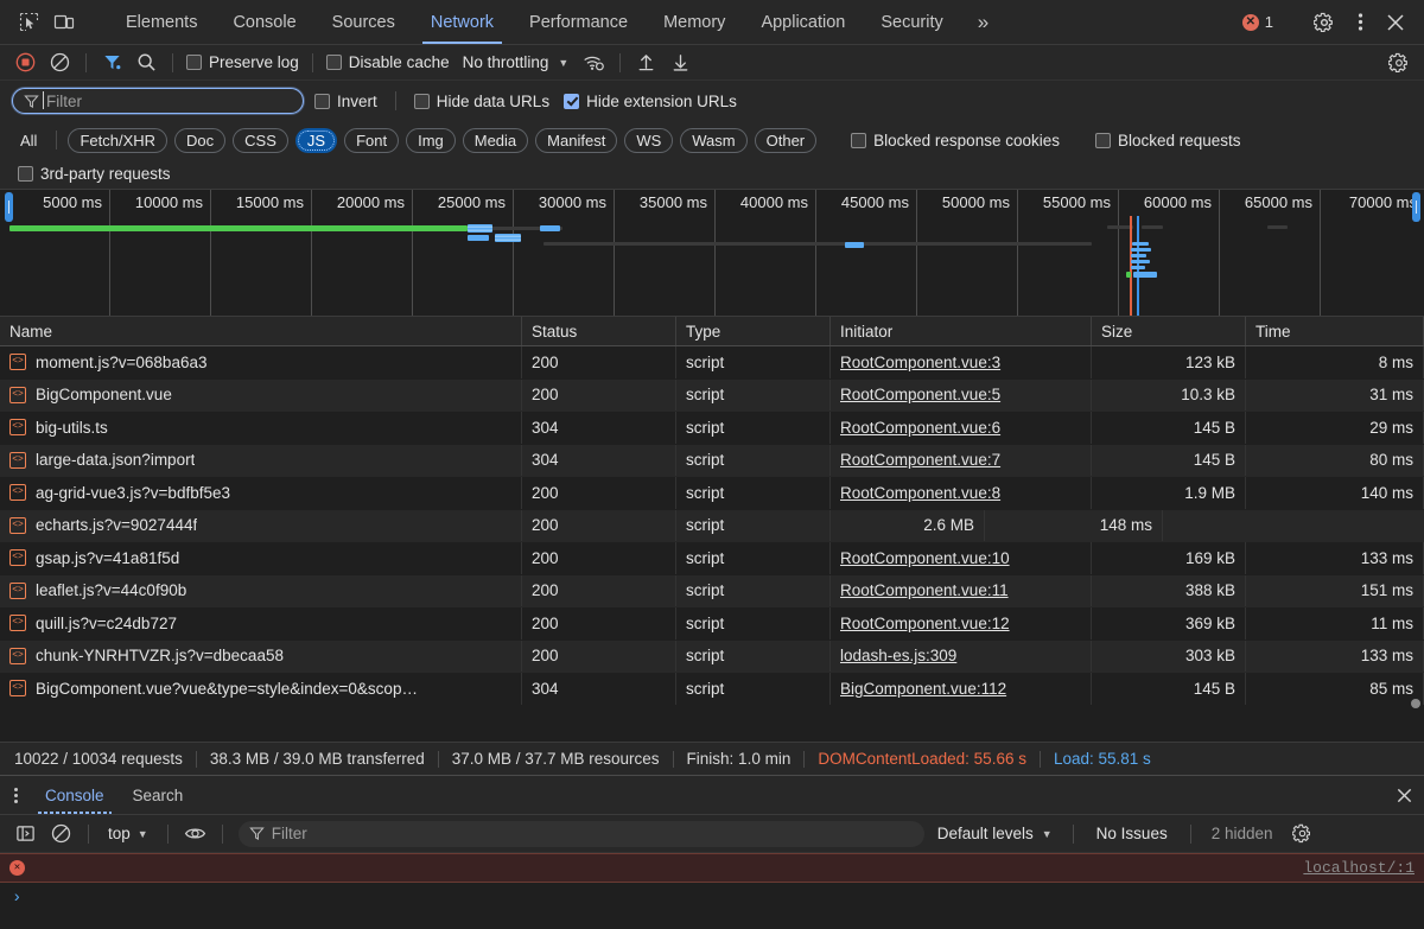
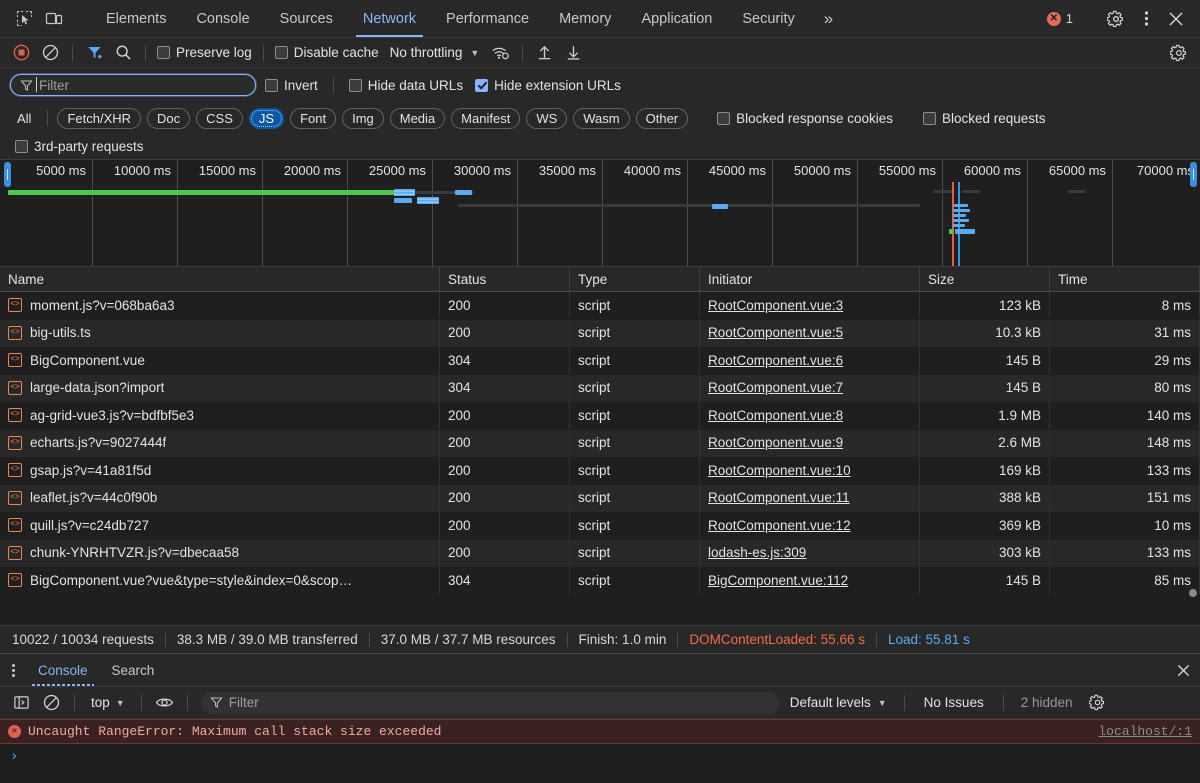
  Elements
  Console
  Sources
  Network
  Performance
  Memory
  Application
  Security
  »
  ✕
  1
  Preserve log
  Disable cache
  No throttling
  ▼
  Filter
  Invert
  Hide data URLs
  Hide extension URLs
  All
  Fetch/XHR
  Doc
  CSS
  JS
  Font
  Img
  Media
  Manifest
  WS
  Wasm
  Other
  Blocked response cookies
  Blocked requests
  3rd-party requests
  5000 ms
  10000 ms
  15000 ms
  20000 ms
  25000 ms
  30000 ms
  35000 ms
  40000 ms
  45000 ms
  50000 ms
  55000 ms
  60000 ms
  65000 ms
  70000 m
  Name
  Status
  Type
  Initiator
  Size
  Time
  <>
  moment.js?v=068ba6a3
  200
  script
  RootComponent.vue:3
  123 kB
  8 ms
  <>
- BigComponent.vue
+ big-utils.ts
  200
  script
  RootComponent.vue:5
  10.3 kB
  31 ms
  <>
- big-utils.ts
+ BigComponent.vue
  304
  script
  RootComponent.vue:6
  145 B
  29 ms
  <>
  large-data.json?import
  304
  script
  RootComponent.vue:7
  145 B
  80 ms
  <>
  ag-grid-vue3.js?v=bdfbf5e3
  200
  script
  RootComponent.vue:8
  1.9 MB
  140 ms
  <>
  echarts.js?v=9027444f
  200
  script
+ RootComponent.vue:9
  2.6 MB
  148 ms
  <>
  gsap.js?v=41a81f5d
  200
  script
  RootComponent.vue:10
  169 kB
  133 ms
  <>
  leaflet.js?v=44c0f90b
  200
  script
  RootComponent.vue:11
  388 kB
  151 ms
  <>
  quill.js?v=c24db727
  200
  script
  RootComponent.vue:12
  369 kB
- 11 ms
+ 10 ms
  <>
  chunk-YNRHTVZR.js?v=dbecaa58
  200
  script
  lodash-es.js:309
  303 kB
  133 ms
  <>
  BigComponent.vue?vue&type=style&index=0&scop…
  304
  script
  BigComponent.vue:112
  145 B
  85 ms
  10022 / 10034 requests
  38.3 MB / 39.0 MB transferred
  37.0 MB / 37.7 MB resources
  Finish: 1.0 min
  DOMContentLoaded: 55.66 s
  Load: 55.81 s
  Console
  Search
  top
  ▼
  Filter
  Default levels
  ▼
  No Issues
  2 hidden
  ✕
+ Uncaught RangeError: Maximum call stack size exceeded
  localhost/:1
  ›
